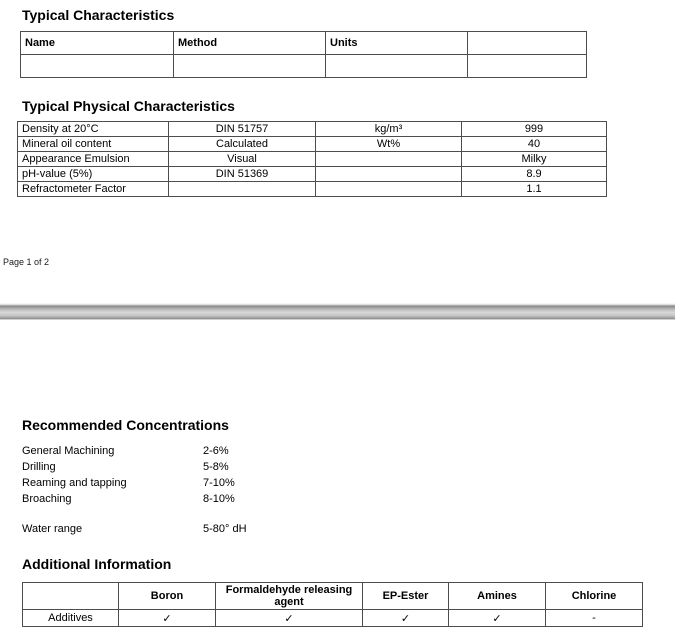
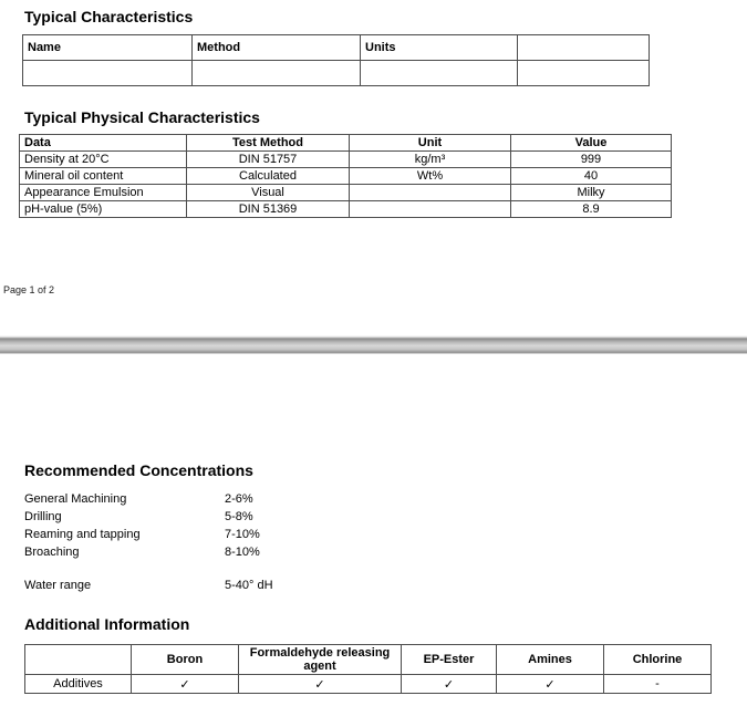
  Typical Characteristics
  Name	Method	Units
  Typical Physical Characteristics
+ Data	Test Method	Unit	Value
  Density at 20°C	DIN 51757	kg/m³	999
  Mineral oil content	Calculated	Wt%	40
  Appearance Emulsion	Visual		Milky
  pH-value (5%)	DIN 51369		8.9
- Refractometer Factor			1.1
  Page 1 of 2
  Recommended Concentrations
  General Machining
  2-6%
  Drilling
  5-8%
  Reaming and tapping
  7-10%
  Broaching
  8-10%
  Water range
- 5-80° dH
+ 5-40° dH
  Additional Information
  	Boron	Formaldehyde releasing agent	EP-Ester	Amines	Chlorine
  Additives	✓	✓	✓	✓	-
